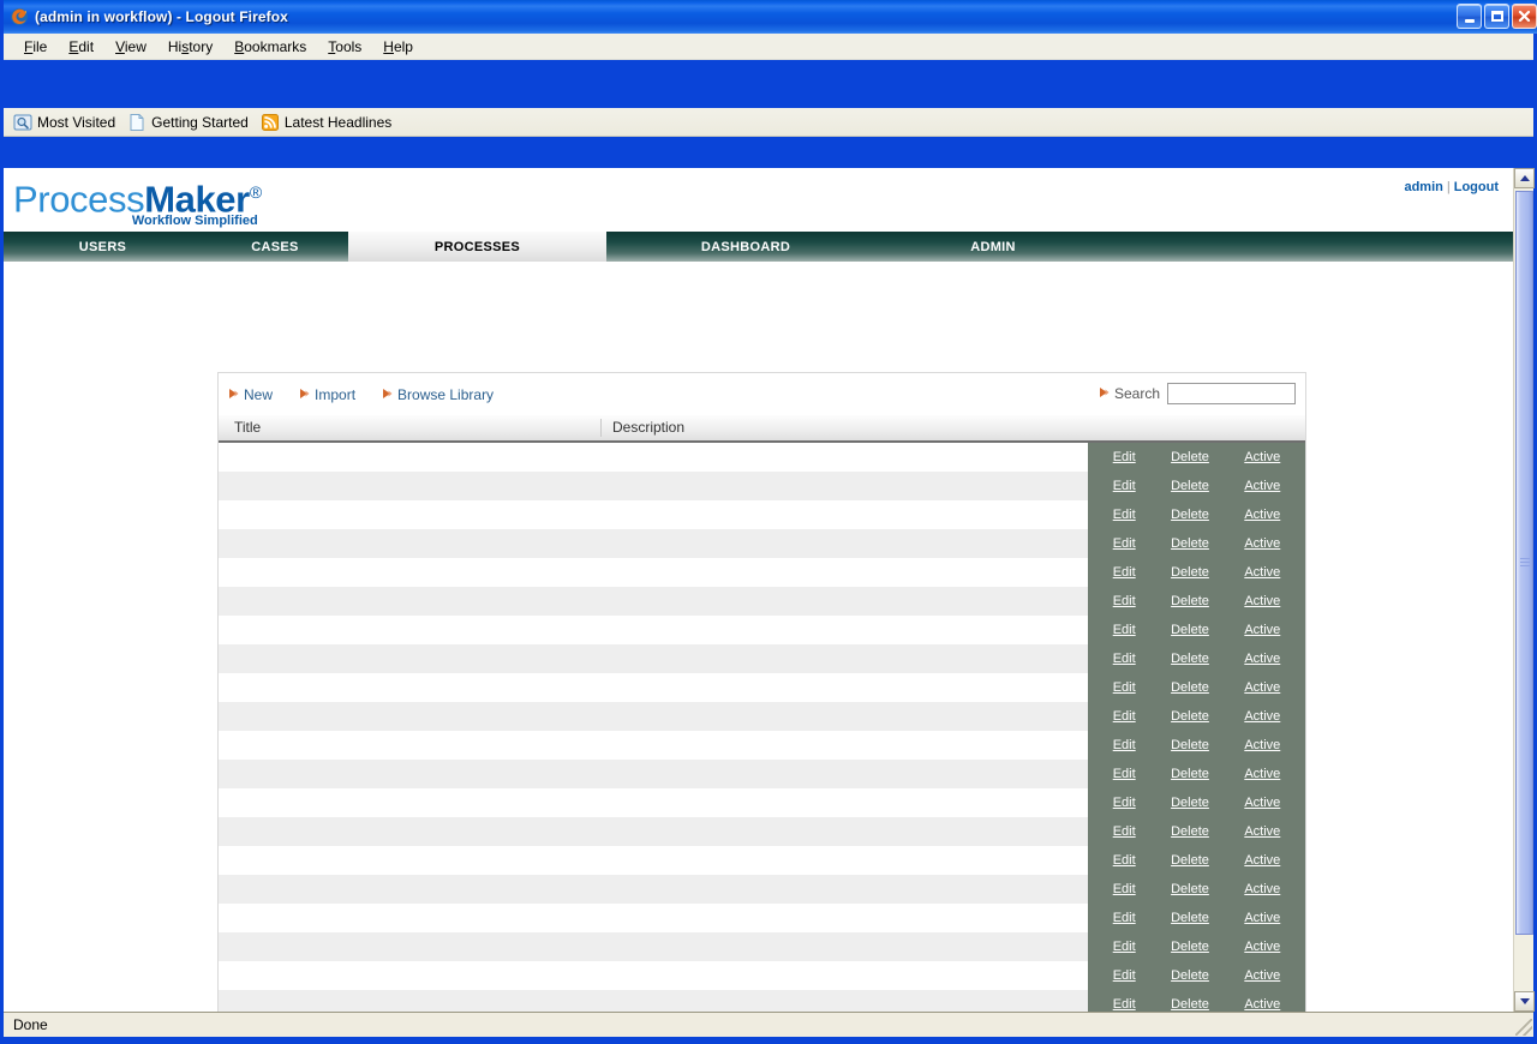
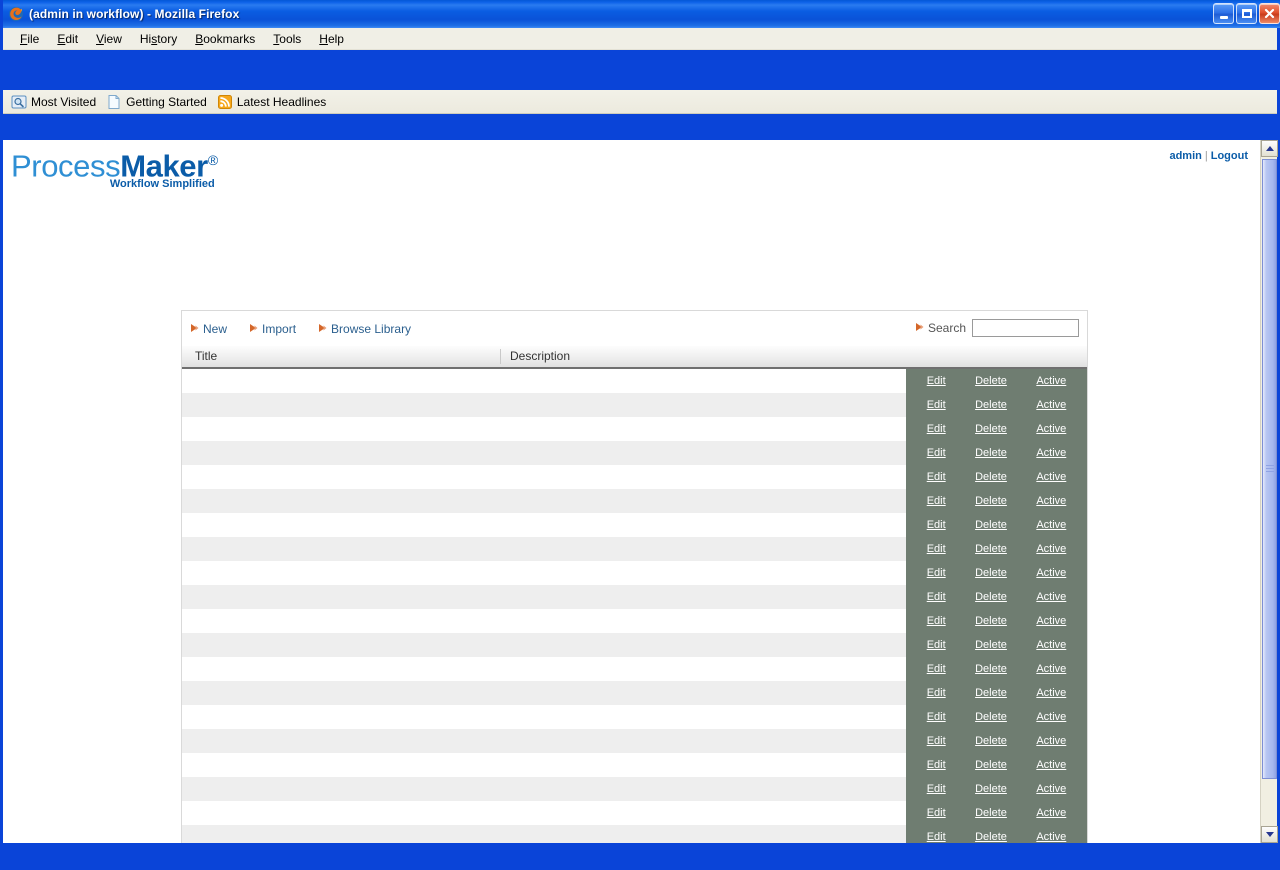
- (admin in workflow) - Logout Firefox
+ (admin in workflow) - Mozilla Firefox
  File
  Edit
  View
  History
  Bookmarks
  Tools
  Help
  Most Visited
  Getting Started
  Latest Headlines
  ProcessMaker®
  Workflow Simplified
  admin | Logout
- USERS
- CASES
- PROCESSES
- DASHBOARD
- ADMIN
  New
  Import
  Browse Library
  Search
  Title
  Description
  Edit
  Delete
  Active
  Edit
  Delete
  Active
  Edit
  Delete
  Active
  Edit
  Delete
  Active
  Edit
  Delete
  Active
  Edit
  Delete
  Active
  Edit
  Delete
  Active
  Edit
  Delete
  Active
  Edit
  Delete
  Active
  Edit
  Delete
  Active
  Edit
  Delete
  Active
  Edit
  Delete
  Active
  Edit
  Delete
  Active
  Edit
  Delete
  Active
  Edit
  Delete
  Active
  Edit
  Delete
  Active
  Edit
  Delete
  Active
  Edit
  Delete
  Active
  Edit
  Delete
  Active
  Edit
  Delete
  Active
- Done
